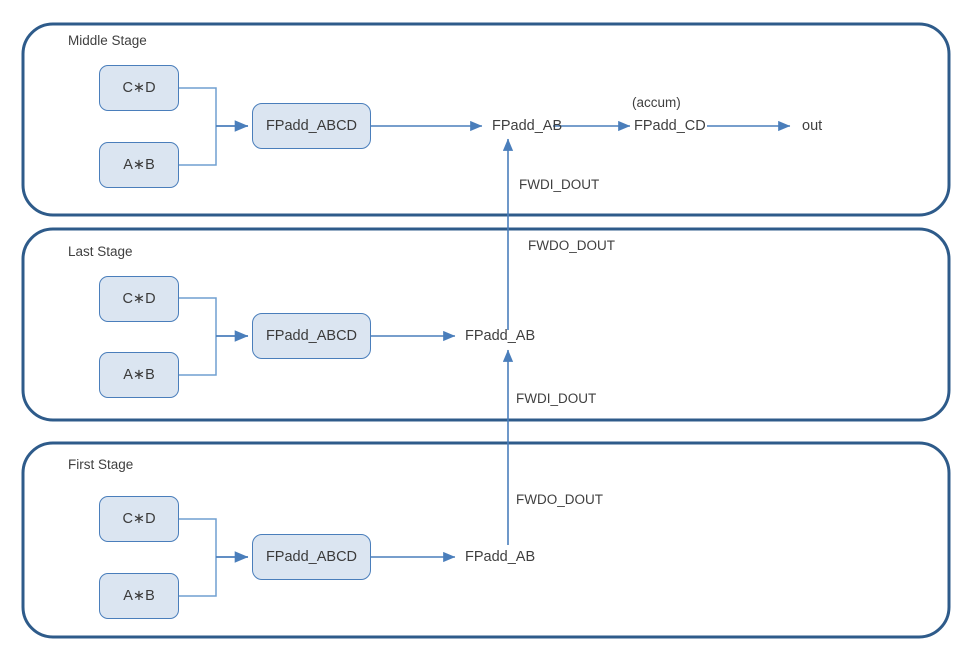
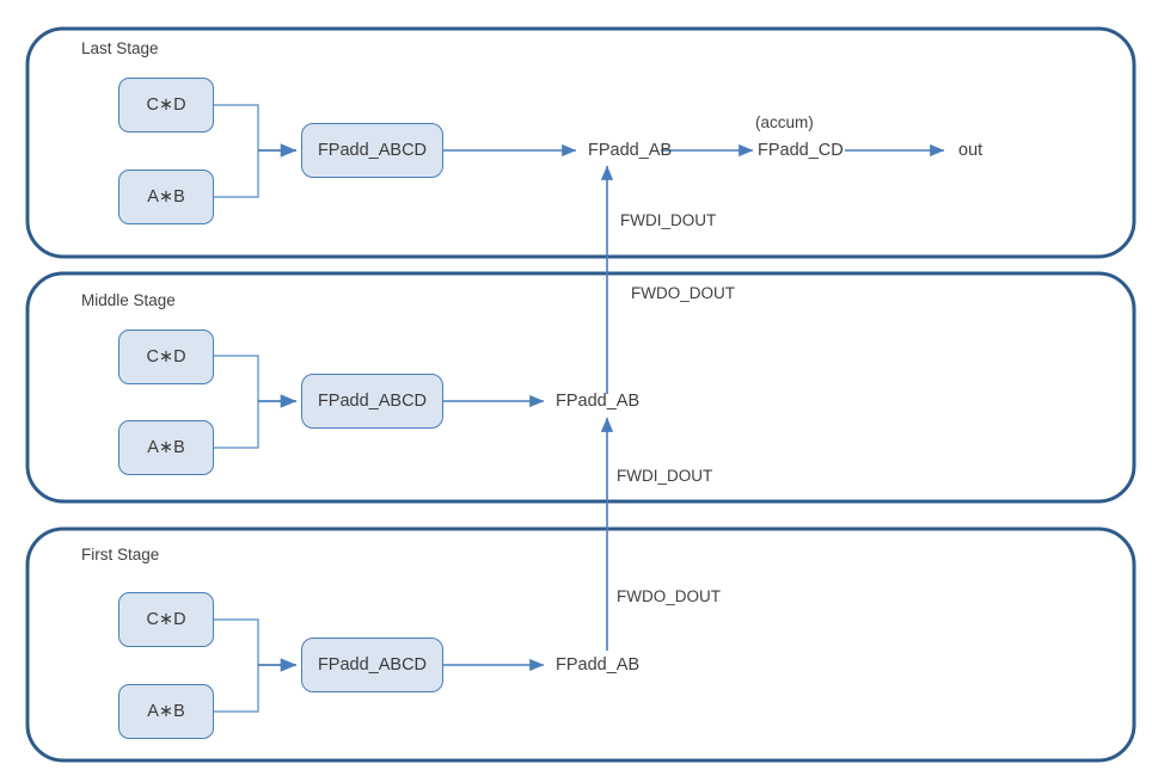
- Middle Stage
+ Last Stage
  C∗D
  A∗B
  FPadd_ABCD
  FPadd_AB
  (accum)
  FPadd_CD
  out
  FWDI_DOUT
  FWDO_DOUT
- Last Stage
+ Middle Stage
  C∗D
  A∗B
  FPadd_ABCD
  FPadd_AB
  FWDI_DOUT
  FWDO_DOUT
  First Stage
  C∗D
  A∗B
  FPadd_ABCD
  FPadd_AB
